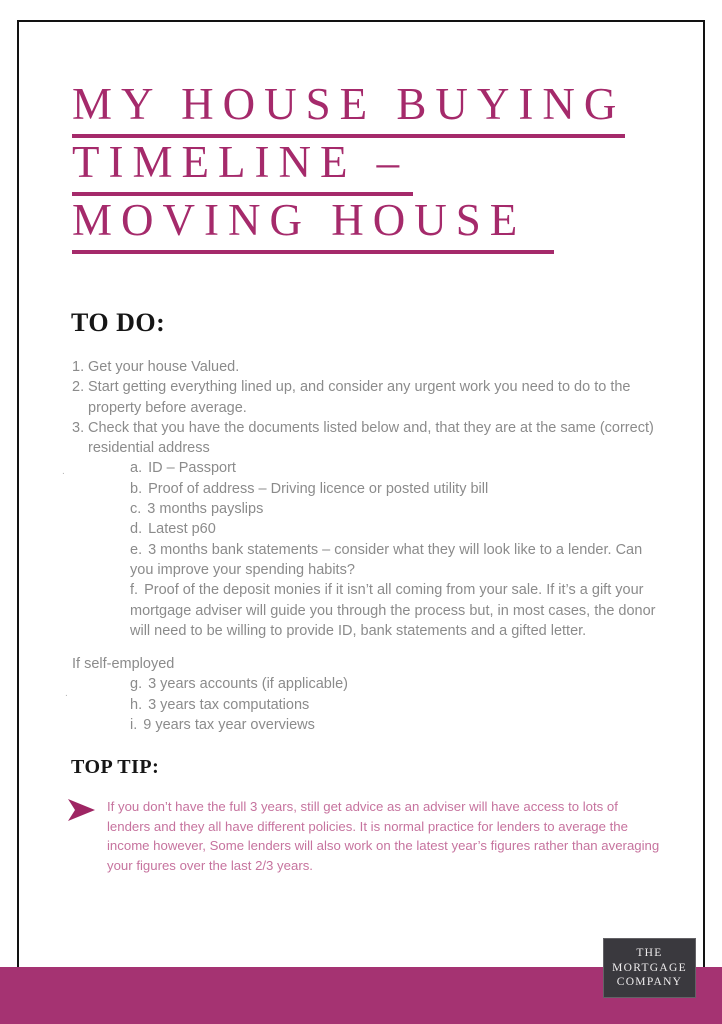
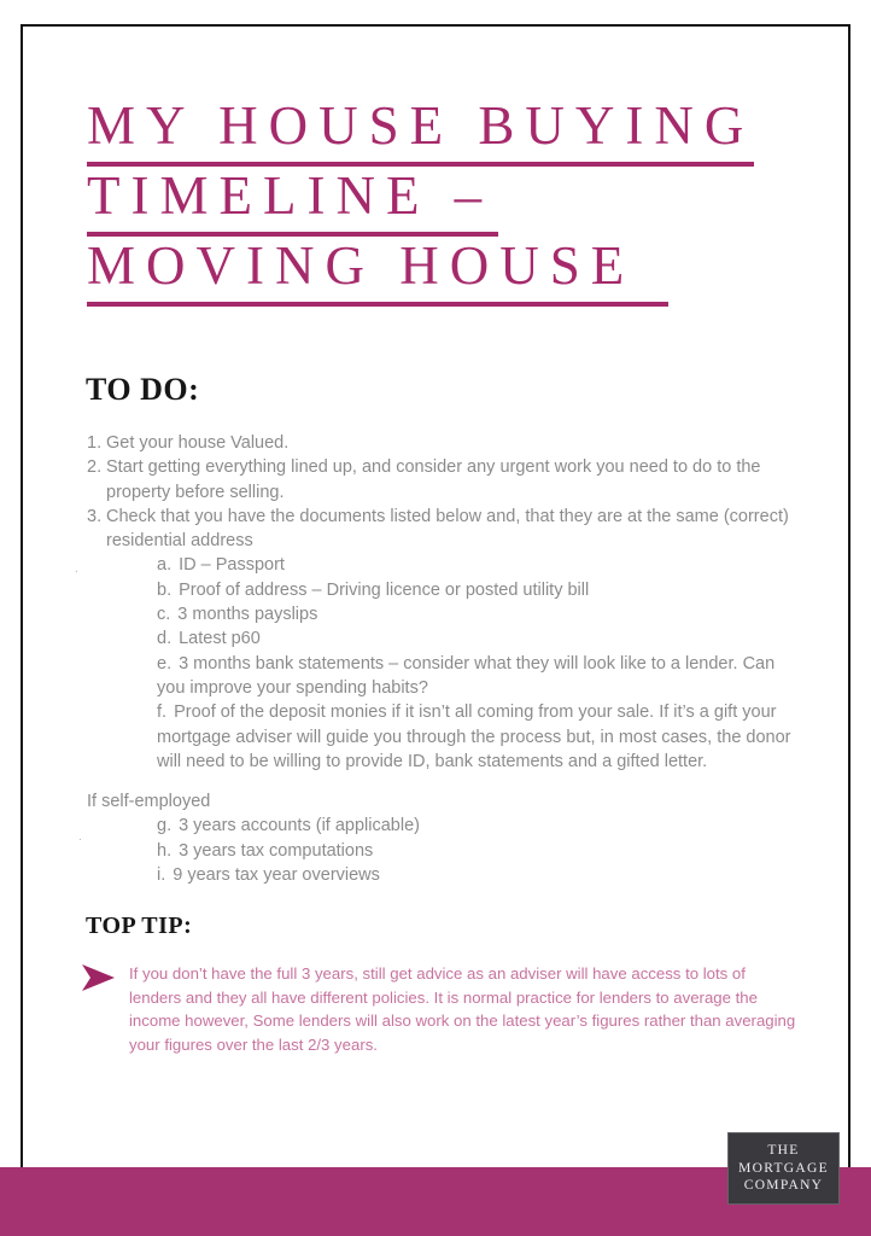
  MY HOUSE BUYING
  TIMELINE –
  MOVING HOUSE
  TO DO:
  1.
  Get your house Valued.
  2.
- Start getting everything lined up, and consider any urgent work you need to do to the property before average.
+ Start getting everything lined up, and consider any urgent work you need to do to the property before selling.
  3.
  Check that you have the documents listed below and, that they are at the same (correct) residential address
  a. ID – Passport
  b. Proof of address – Driving licence or posted utility bill
  c. 3 months payslips
  d. Latest p60
  e. 3 months bank statements – consider what they will look like to a lender. Can you improve your spending habits?
  f. Proof of the deposit monies if it isn’t all coming from your sale. If it’s a gift your mortgage adviser will guide you through the process but, in most cases, the donor will need to be willing to provide ID, bank statements and a gifted letter.
  If self-employed
  g. 3 years accounts (if applicable)
  h. 3 years tax computations
  i. 9 years tax year overviews
  TOP TIP:
  If you don’t have the full 3 years, still get advice as an adviser will have access to lots of lenders and they all have different policies. It is normal practice for lenders to average the income however, Some lenders will also work on the latest year’s figures rather than averaging your figures over the last 2/3 years.
  .
  .
  THE
  MORTGAGE
  COMPANY
